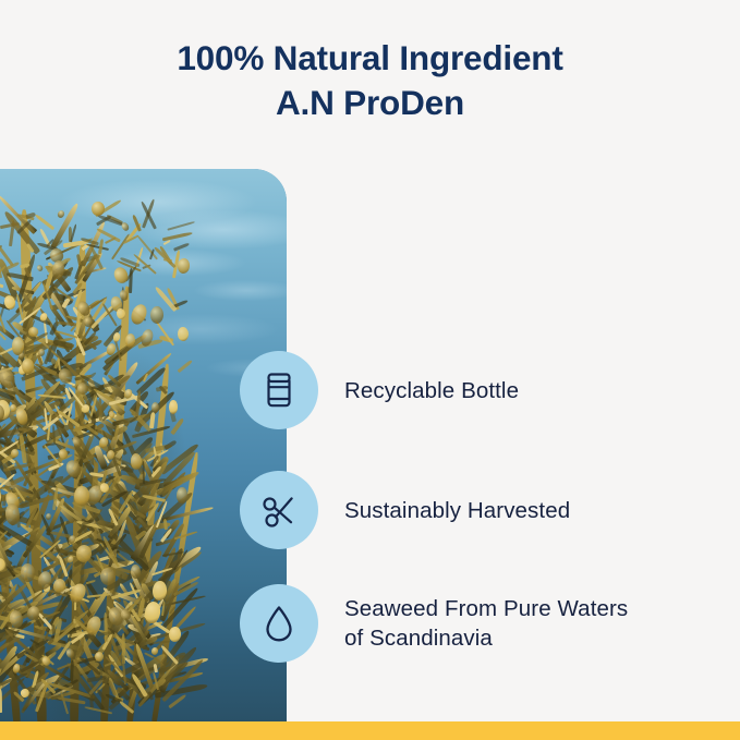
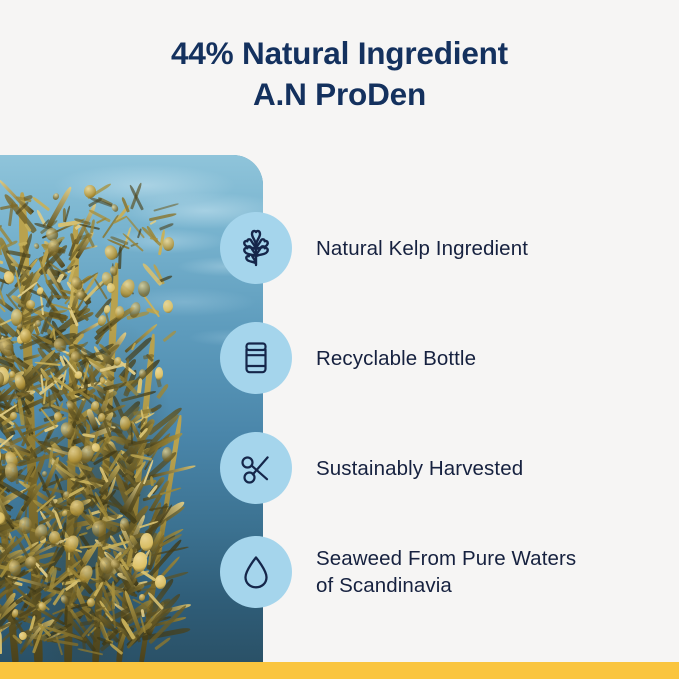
- 100% Natural Ingredient
+ 44% Natural Ingredient
  A.N ProDen
+ Natural Kelp Ingredient
  Recyclable Bottle
  Sustainably Harvested
  Seaweed From Pure Waters
  of Scandinavia
